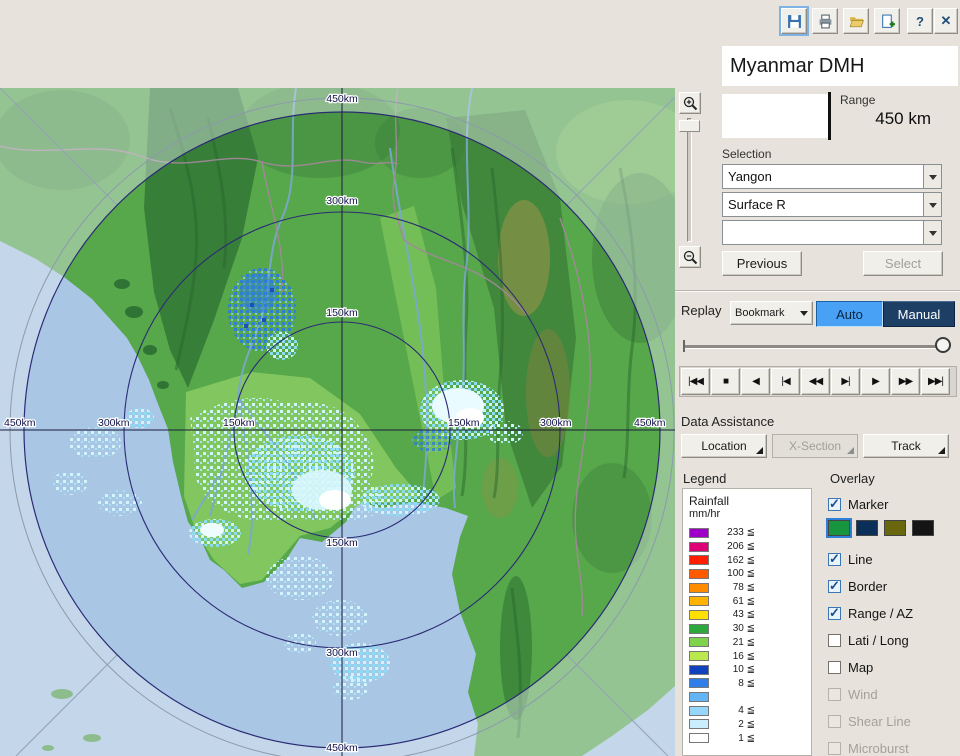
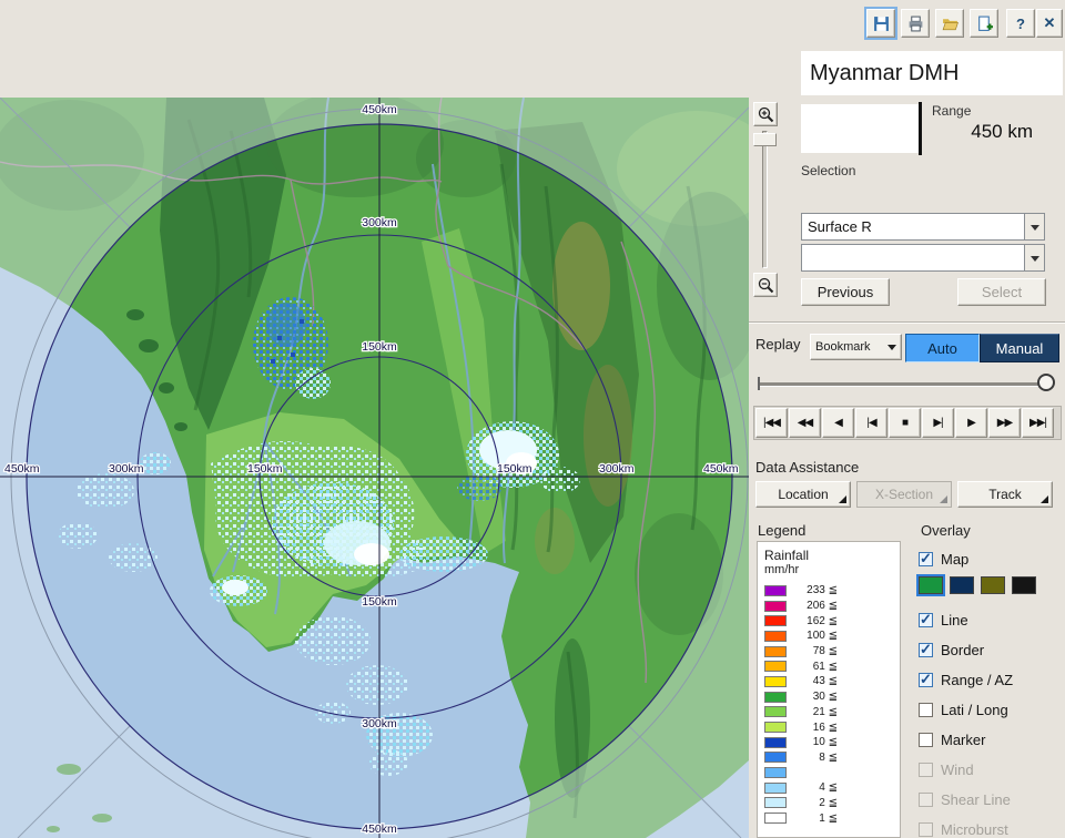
  450km
  300km
  150km
  150km
  300km
  450km
  450km
  300km
  150km
  150km
  300km
  450km
  ?
  ✕
  Myanmar DMH
  Range
  450 km
  Selection
- Yangon
  Surface R
  Previous
  Select
  Replay
  Bookmark
  Auto
  Manual
  |◀◀
- ■
+ ◀◀
  ◀
  |◀
- ◀◀
+ ■
  ▶|
  ▶
  ▶▶
  ▶▶|
  Data Assistance
  Location
  X-Section
  Track
  Legend
  Overlay
  Rainfall
  mm/hr
  233 ≦
  206 ≦
  162 ≦
  100 ≦
  78 ≦
  61 ≦
  43 ≦
  30 ≦
  21 ≦
  16 ≦
  10 ≦
  8 ≦
  4 ≦
  2 ≦
  1 ≦
- Marker
+ Map
  Line
  Border
  Range / AZ
  Lati / Long
- Map
+ Marker
  Wind
  Shear Line
  Microburst
